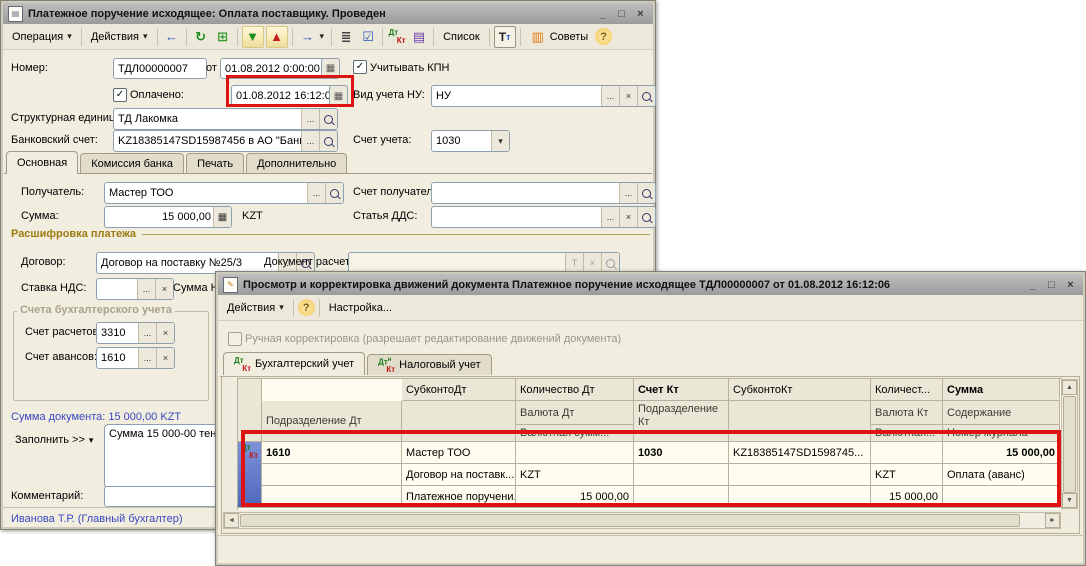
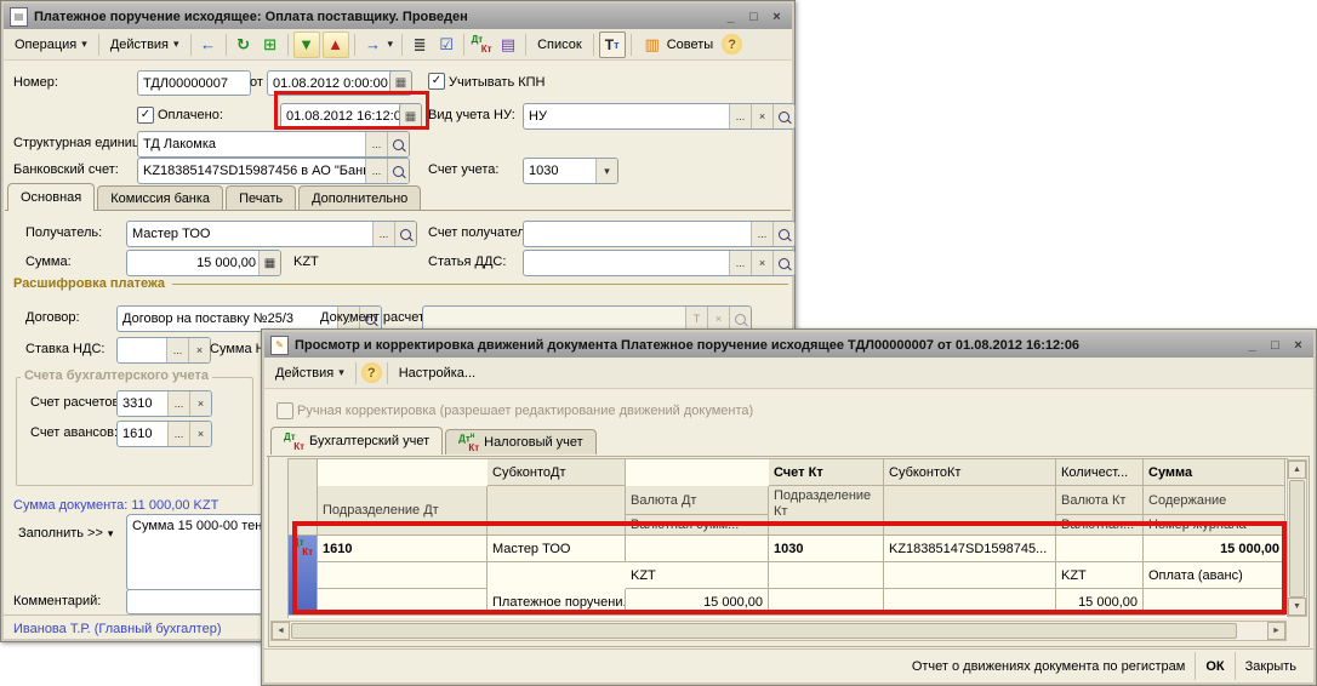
  ▤
  Платежное поручение исходящее: Оплата поставщику. Проведен
  _
  □
  ×
  Операция
  ▾
  Действия
  ▾
  ←
  ↻
  ⊞
  ▼
  ▲
  →
  ▾
  ≣
  ☑
  Дт
  Кт
  ▤
  Список
  Т
  т
  ▥
  Советы
  ?
  Номер:
  ТДЛ00000007
  от
  01.08.2012 0:00:00
  ▦
  ✓
  Учитывать КПН
  ✓
  Оплачено:
  01.08.2012 16:12:0
  ▦
  Вид учета НУ:
  НУ
  ...
  ×
  Структурная едини
  ТД Лакомка
  ...
  Банковский счет:
  KZ18385147SD15987456 в АО "Бан
  ...
  Счет учета:
  1030
  ▾
  Основная
  Комиссия банка
  Печать
  Дополнительно
  Получатель:
  Мастер ТОО
  ...
  Счет получател
  ...
  Сумма:
  15 000,00
  ▦
  KZT
  Статья ДДС:
  ...
  ×
  Расшифровка платежа
  Договор:
  Договор на поставку №25/3
  ...
  Документ расче
  Т
  ×
  Ставка НДС:
  ...
  ×
  Счета бухгалтерского учета
  Счет расчето
  3310
  ...
  ×
  Счет авансов
  1610
  ...
  ×
- Сумма документа: 15 000,00 KZT
+ Сумма документа: 11 000,00 KZT
  Заполнить >>
  ▾
  Сумма 15 000-00 тен
  Комментарий:
  Иванова Т.Р. (Главный бухгалтер)
  ✎
  Просмотр и корректировка движений документа Платежное поручение исходящее ТДЛ00000007 от 01.08.2012 16:12:06
  _
  □
  ×
  Действия
  ▾
  ?
  Настройка...
  Ручная корректировка (разрешает редактирование движений документа)
  Дт
  Кт
  Бухгалтерский учет
  Кт
  Налоговый учет
  Подразделение Дт
  СубконтоДт
- Количество Дт
  Валюта Дт
  Валютная сумм...
  Счет Кт
  Подразделение Кт
  СубконтоКт
  Количест...
  Валюта Кт
  Валютная...
  Сумма
  Содержание
  Номер журнала
  Дт
  Кт
  1610
  Мастер ТОО
  1030
  KZ18385147SD1598745...
  15 000,00
- Договор на поставк...
  KZT
  KZT
  Оплата (аванс)
  Платежное поручени.
  15 000,00
  15 000,00
+ Отчет о движениях документа по регистрам
+ ОК
+ Закрыть
